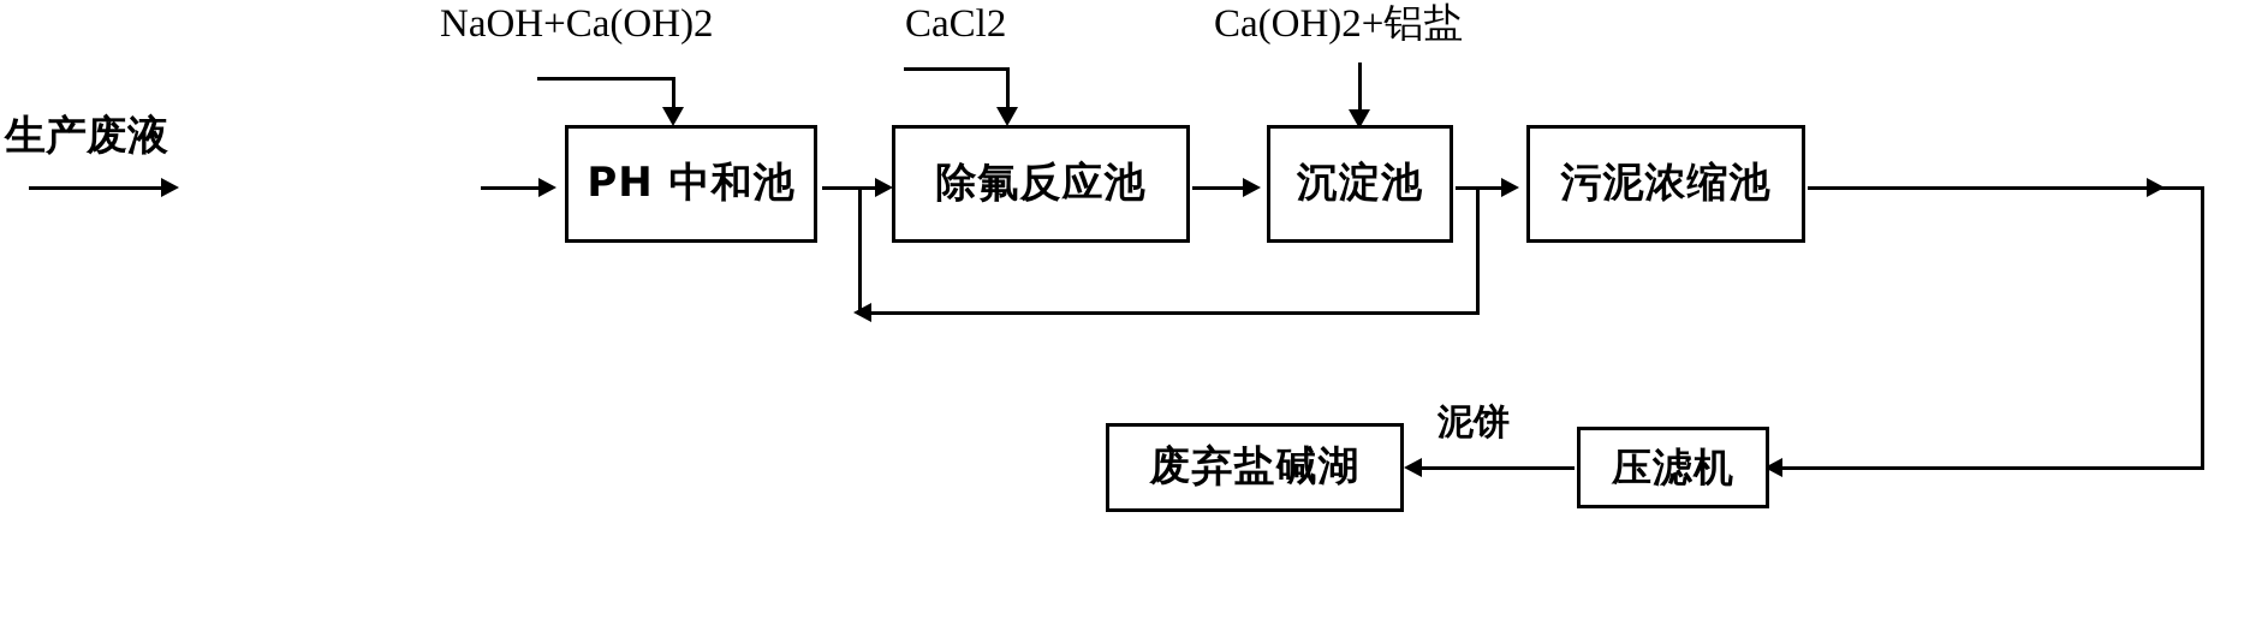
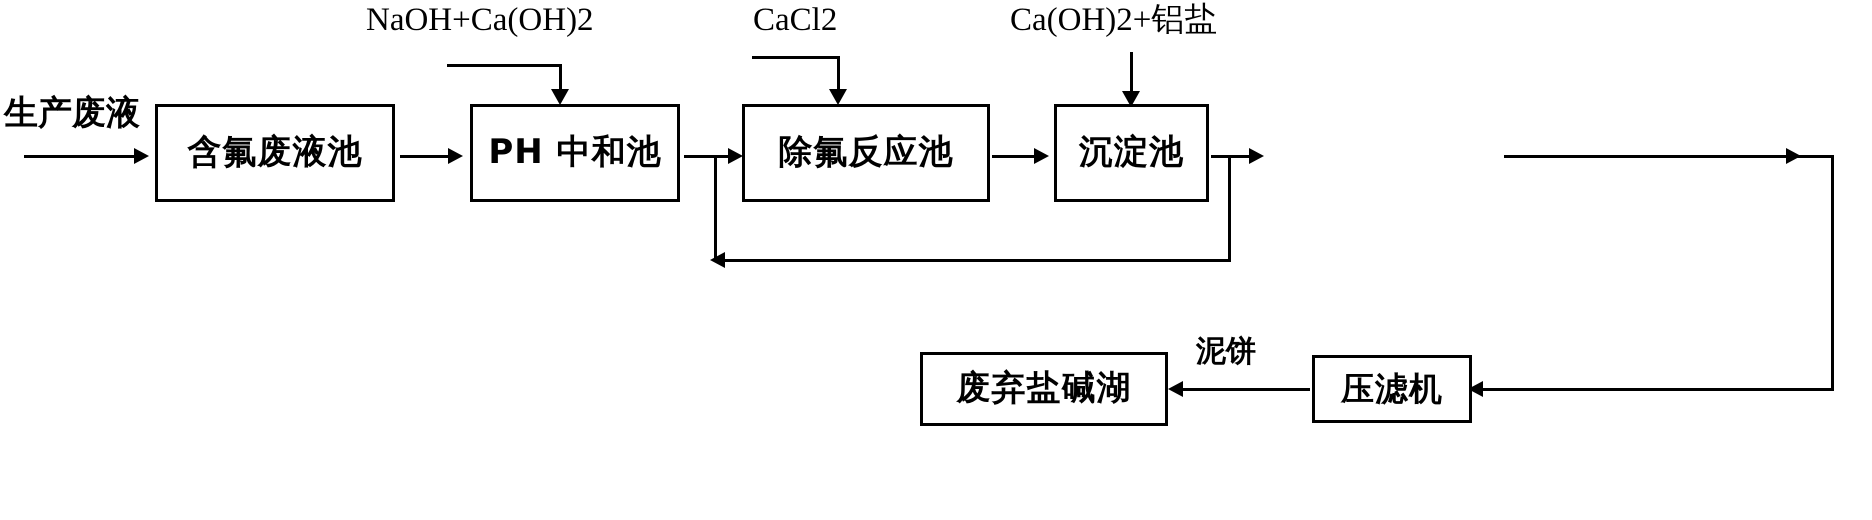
  NaOH+Ca(OH)2
  CaCl2
  Ca(OH)2+铝盐
  生产废液
+ 含氟废液池
  PH 中和池
  除氟反应池
  沉淀池
- 污泥浓缩池
  压滤机
  泥饼
  废弃盐碱湖
